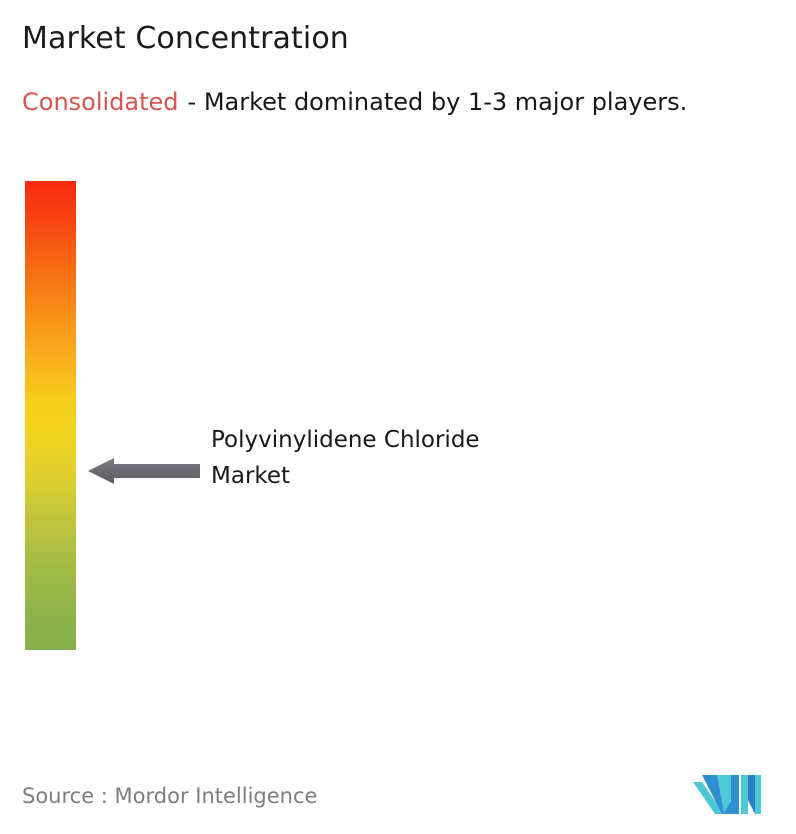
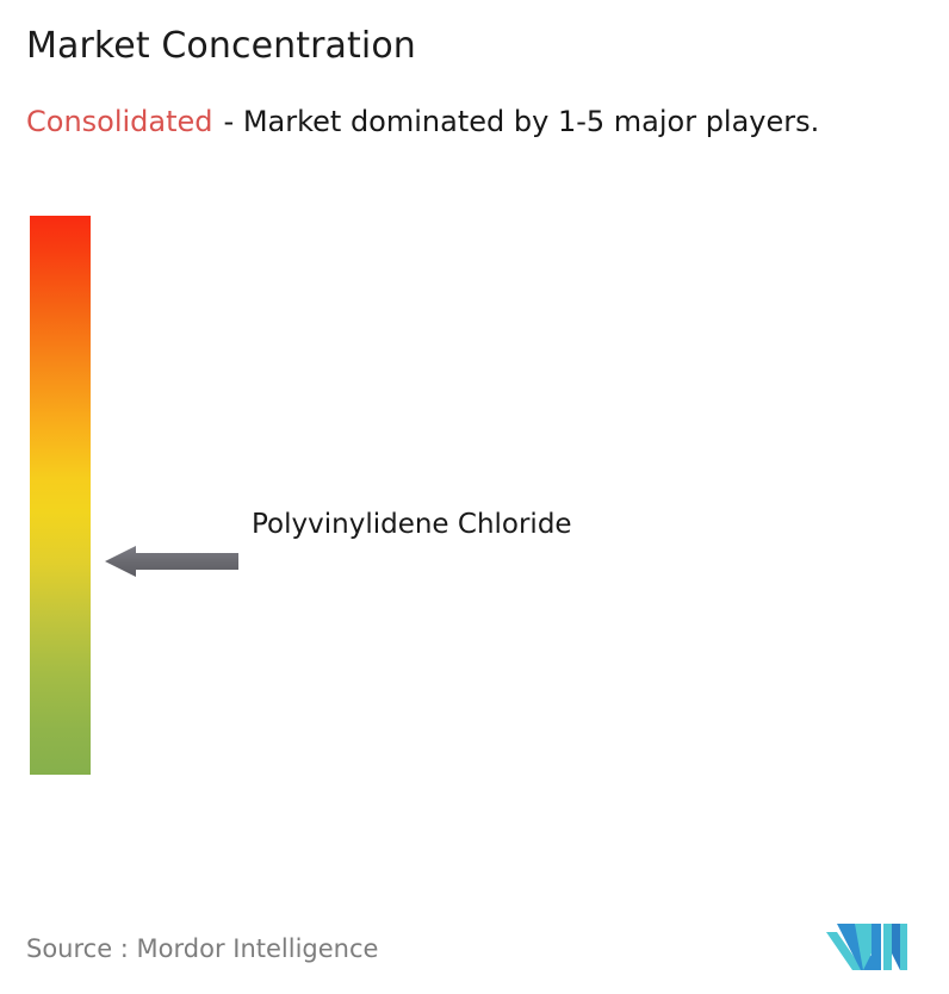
  Market Concentration
- Consolidated - Market dominated by 1-3 major players.
+ Consolidated - Market dominated by 1-5 major players.
  Polyvinylidene Chloride
- Market
  Source : Mordor Intelligence
